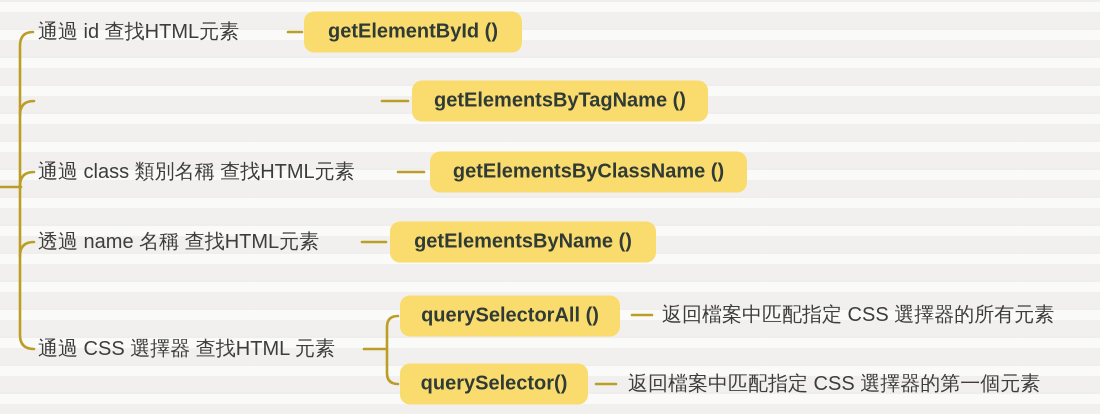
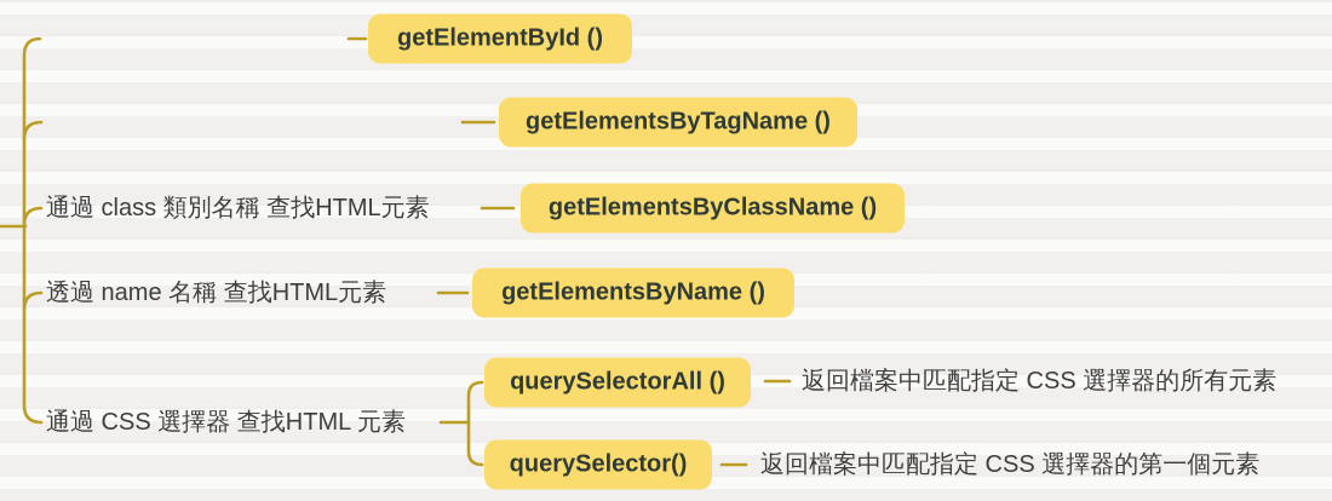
- 通過 id 查找HTML元素
  通過 class 類別名稱 查找HTML元素
  透過 name 名稱 查找HTML元素
  通過 CSS 選擇器 查找HTML 元素
  getElementById ()
  getElementsByTagName ()
  getElementsByClassName ()
  getElementsByName ()
  querySelectorAll ()
  querySelector()
  返回檔案中匹配指定 CSS 選擇器的所有元素
  返回檔案中匹配指定 CSS 選擇器的第一個元素
